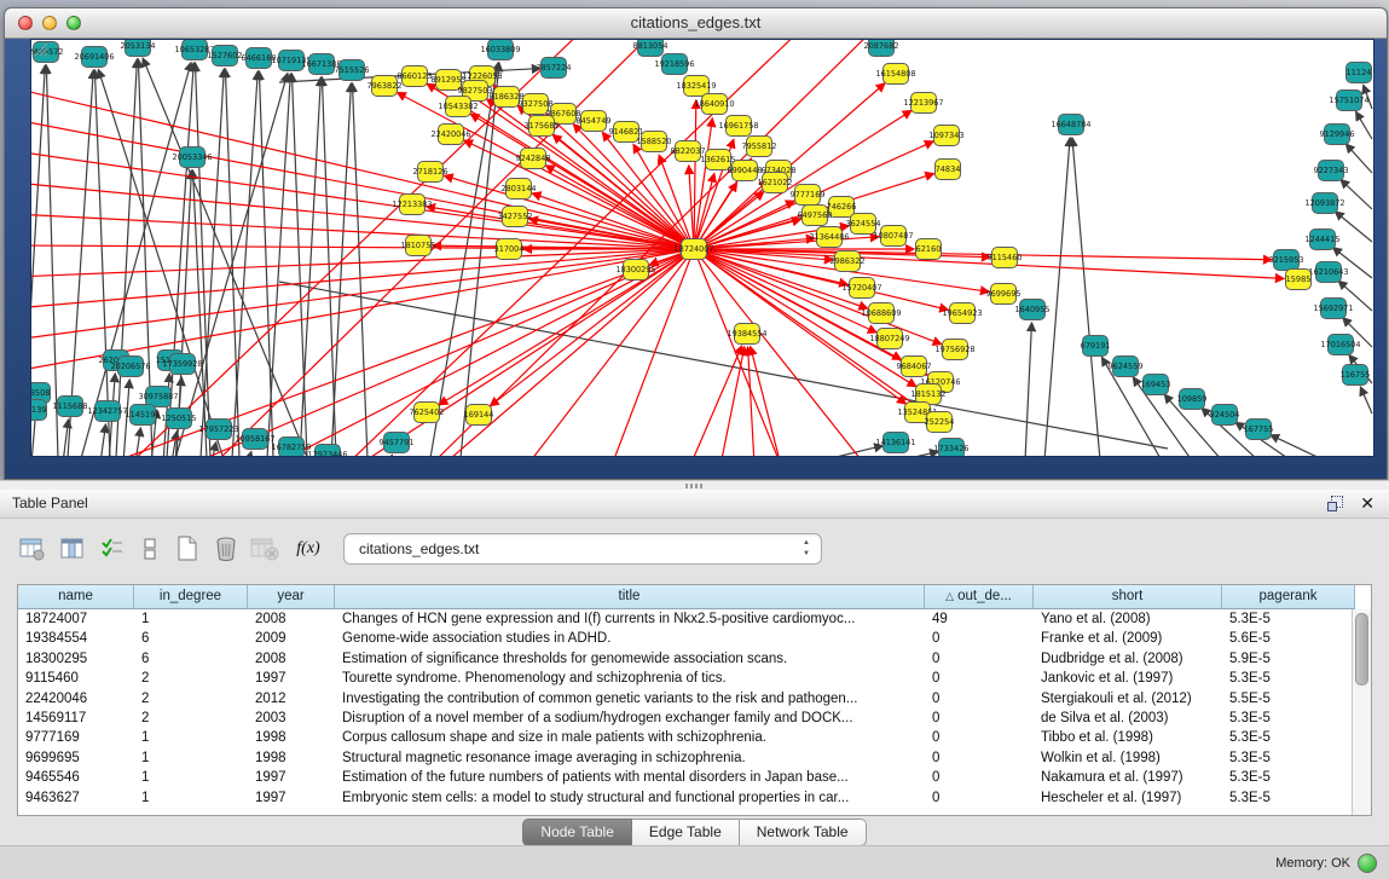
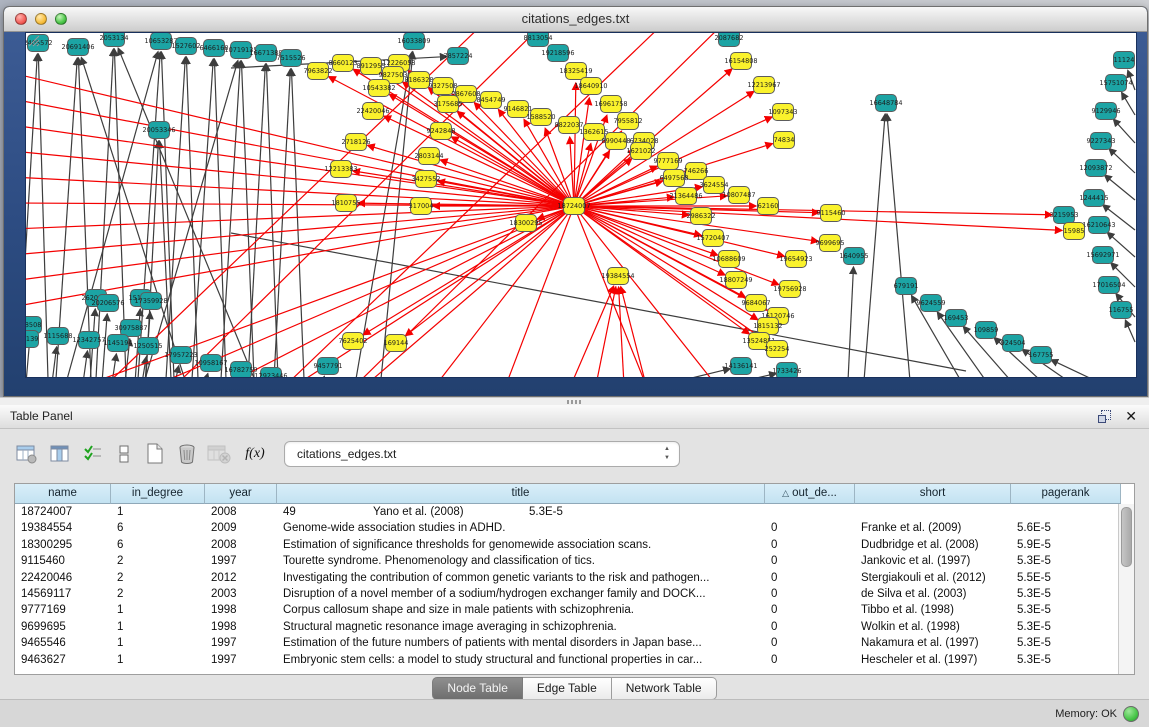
  citations_edges.txt
  18724007
  2405572
  20691406
  2053134
  1065328
  1527602
  6466160
  1071913
  1667138
  7515526
  16033809
  7857224
  8813054
  19218596
  2087682
  16648784
  20053346
  11124
  15751074
  9129946
  9227343
  12093872
  1244415
  6210643
  15692971
  17016504
  116755
  3215953
  20206576
  17359928
  8508
  1115688
  12342757
  30975887
  1145194
  1250515
  17957223
  10958167
  16782759
  12923446
  9457791
  14136141
  1733426
  1640955
  679191
  9624559
  169453
  109859
  924504
  167755
  7963822
  8660123
  8912955
  12226058
  9827503
  8186328
  10543382
  9327508
  2867608
  3175685
  8454749
  9146821
  1588520
  22420046
  2718126
  9242848
  8822037
  2803144
  1362615
  8990448
  12213383
  3427552
  7955812
  6734028
  1621022
  9777169
  746266
  6497568
  3624554
  1810755
  317004
  18325419
  18640910
  16961758
  16154808
  12213967
  1097343
  74834
  62160
  21364486
  10807487
  2986322
  18300295
  15720407
  10688609
  18807249
  9684067
  19654923
  19756928
  16120746
  1815132
  135248
  252254
  19384554
  9115460
  9699695
  7625402
  169144
  15985
  Table Panel
  ✕
  f(x)
  citations_edges.txt
  name
  in_degree
  year
  title
  △ out_de...
  short
  pagerank
  18724007
  1
  2008
- Changes of HCN gene expression and I(f) currents in Nkx2.5-positive cardiomyoc...
  49
  Yano et al. (2008)
  5.3E-5
  19384554
  6
  2009
  Genome-wide association studies in ADHD.
  0
  Franke et al. (2009)
  5.6E-5
  18300295
  6
  2008
  Estimation of significance thresholds for genomewide association scans.
  0
  Dudbridge et al. (2008)
  5.9E-5
  9115460
  2
  1997
- Tourette syndrome. Phenomenology and schizophrenia of tics.
+ Tourette syndrome. Phenomenology and classification of tics.
  0
  Jankovic et al. (1997)
  5.3E-5
  22420046
  2
  2012
  Investigating the contribution of common genetic variants to the risk and pathogen...
  0
  Stergiakouli et al. (2012)
  5.5E-5
  14569117
  2
  2003
  Disruption of a novel member of a sodium/hydrogen exchanger family and DOCK...
  0
  de Silva et al. (2003)
  5.3E-5
  9777169
  1
  1998
  Corpus callosum shape and size in male patients with schizophrenia.
  0
  Tibbo et al. (1998)
  5.3E-5
  9699695
  1
  1998
  Structural magnetic resonance image averaging in schizophrenia.
  0
  Wolkin et al. (1998)
  5.3E-5
  9465546
  1
  1997
  Estimation of the future numbers of patients with mental disorders in Japan base...
  0
  Nakamura et al. (1997)
  5.3E-5
  9463627
  1
  1997
  Embryonic stem cells: a model to study structural and functional properties in car...
  0
  Hescheler et al. (1997)
  5.3E-5
  Node Table Edge Table Network Table
  Memory: OK
